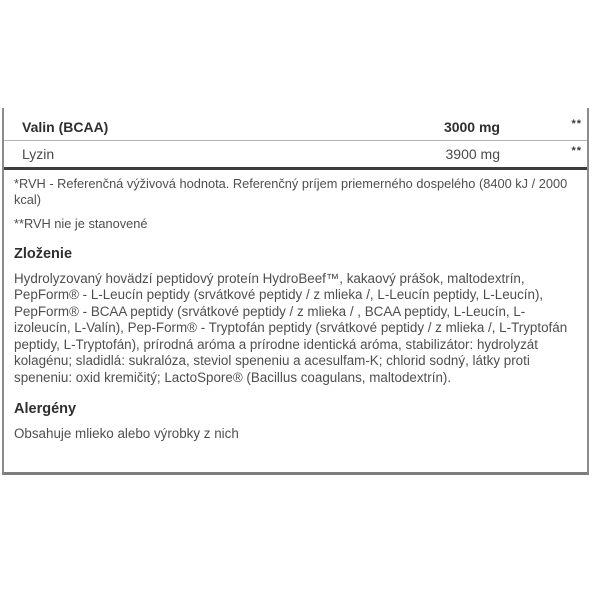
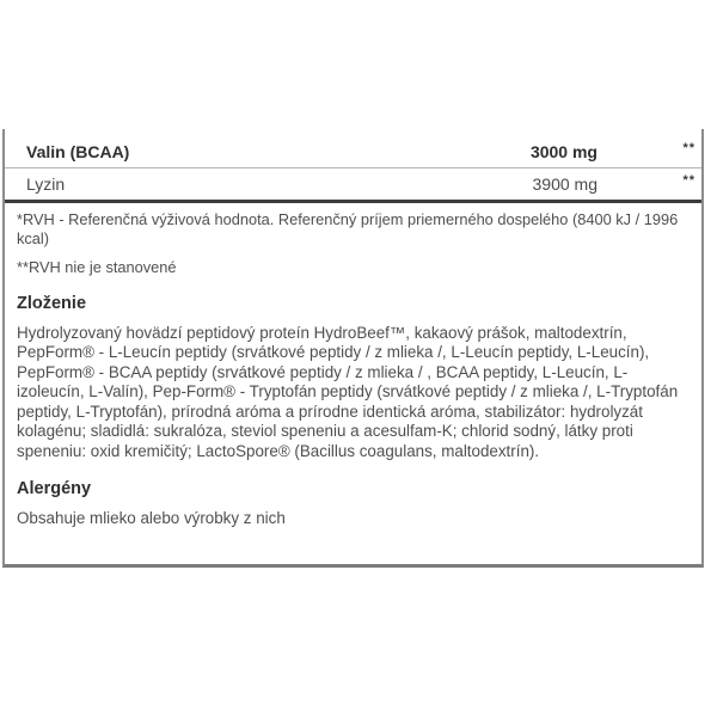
  Valin (BCAA)
  3000 mg
  **
  Lyzin
  3900 mg
  **
- *RVH - Referenčná výživová hodnota. Referenčný príjem priemerného dospelého (8400 kJ / 2000 kcal)
+ *RVH - Referenčná výživová hodnota. Referenčný príjem priemerného dospelého (8400 kJ / 1996 kcal)
  **RVH nie je stanovené
  Zloženie
  Hydrolyzovaný hovädzí peptidový proteín HydroBeef™, kakaový prášok, maltodextrín, PepForm® - L-Leucín peptidy (srvátkové peptidy / z mlieka /, L-Leucín peptidy, L-Leucín), PepForm® - BCAA peptidy (srvátkové peptidy / z mlieka / , BCAA peptidy, L-Leucín, L-izoleucín, L-Valín), Pep-Form® - Tryptofán peptidy (srvátkové peptidy / z mlieka /, L-Tryptofán peptidy, L-Tryptofán), prírodná aróma a prírodne identická aróma, stabilizátor: hydrolyzát kolagénu; sladidlá: sukralóza, steviol speneniu a acesulfam-K; chlorid sodný, látky proti speneniu: oxid kremičitý; LactoSpore® (Bacillus coagulans, maltodextrín).
  Alergény
  Obsahuje mlieko alebo výrobky z nich
